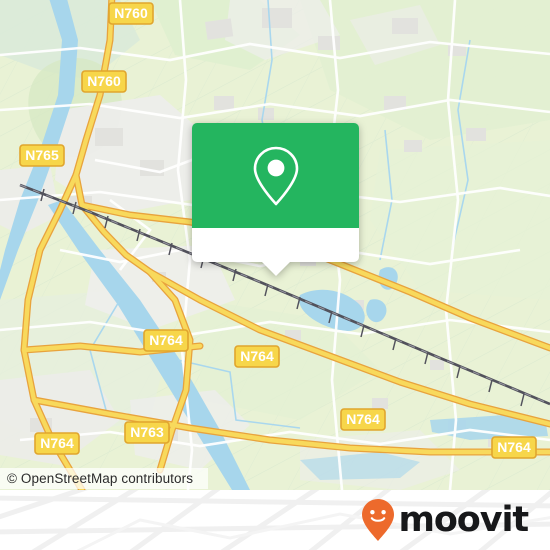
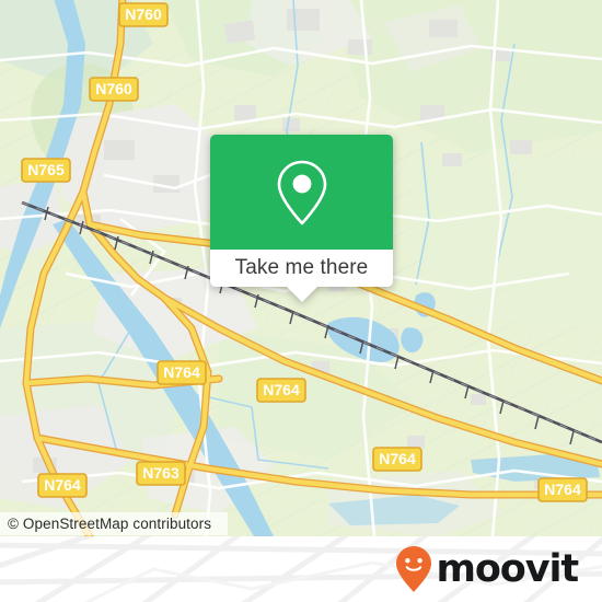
  N760
  N760
  N765
  N764
  N764
  N764
  N763
  N764
  N764
  © OpenStreetMap contributors
+ Take me there
  moovit
